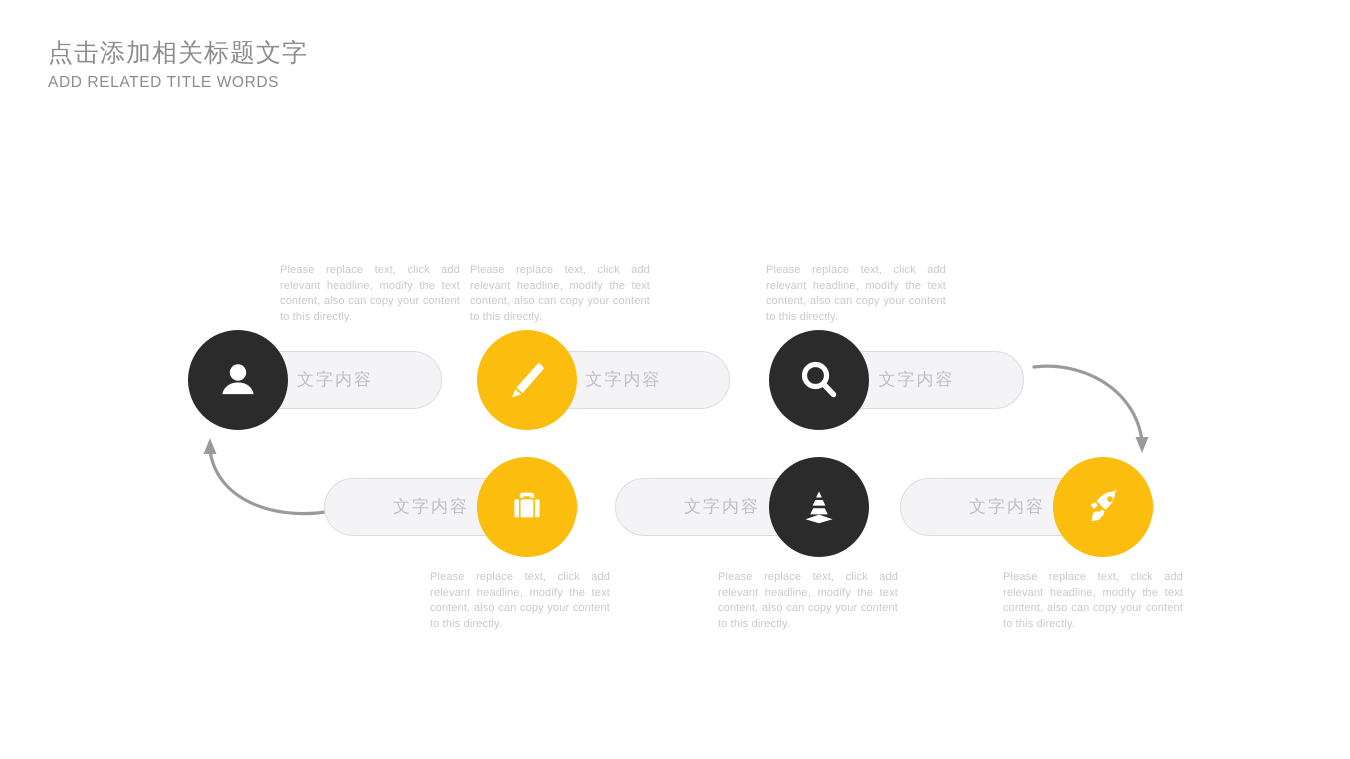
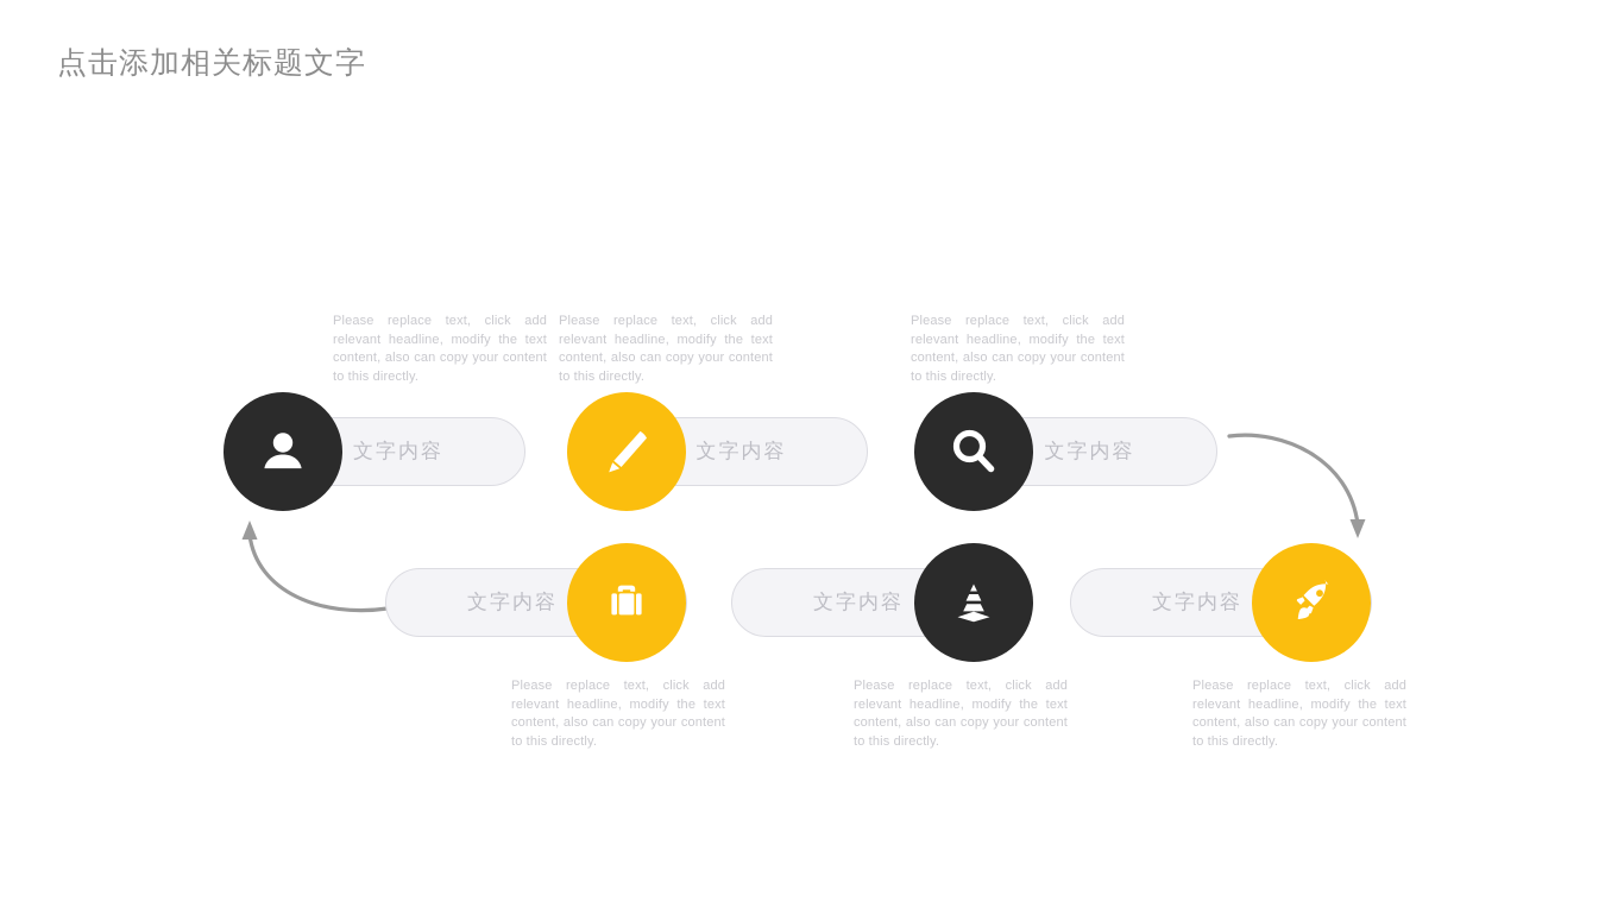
  点击添加相关标题文字
- ADD RELATED TITLE WORDS
  Please replace text, click add relevant headline, modify the text content, also can copy your content to this directly.
  文字内容
  Please replace text, click add relevant headline, modify the text content, also can copy your content to this directly.
  文字内容
  Please replace text, click add relevant headline, modify the text content, also can copy your content to this directly.
  文字内容
  文字内容
  Please replace text, click add relevant headline, modify the text content, also can copy your content to this directly.
  文字内容
  Please replace text, click add relevant headline, modify the text content, also can copy your content to this directly.
  文字内容
  Please replace text, click add relevant headline, modify the text content, also can copy your content to this directly.
